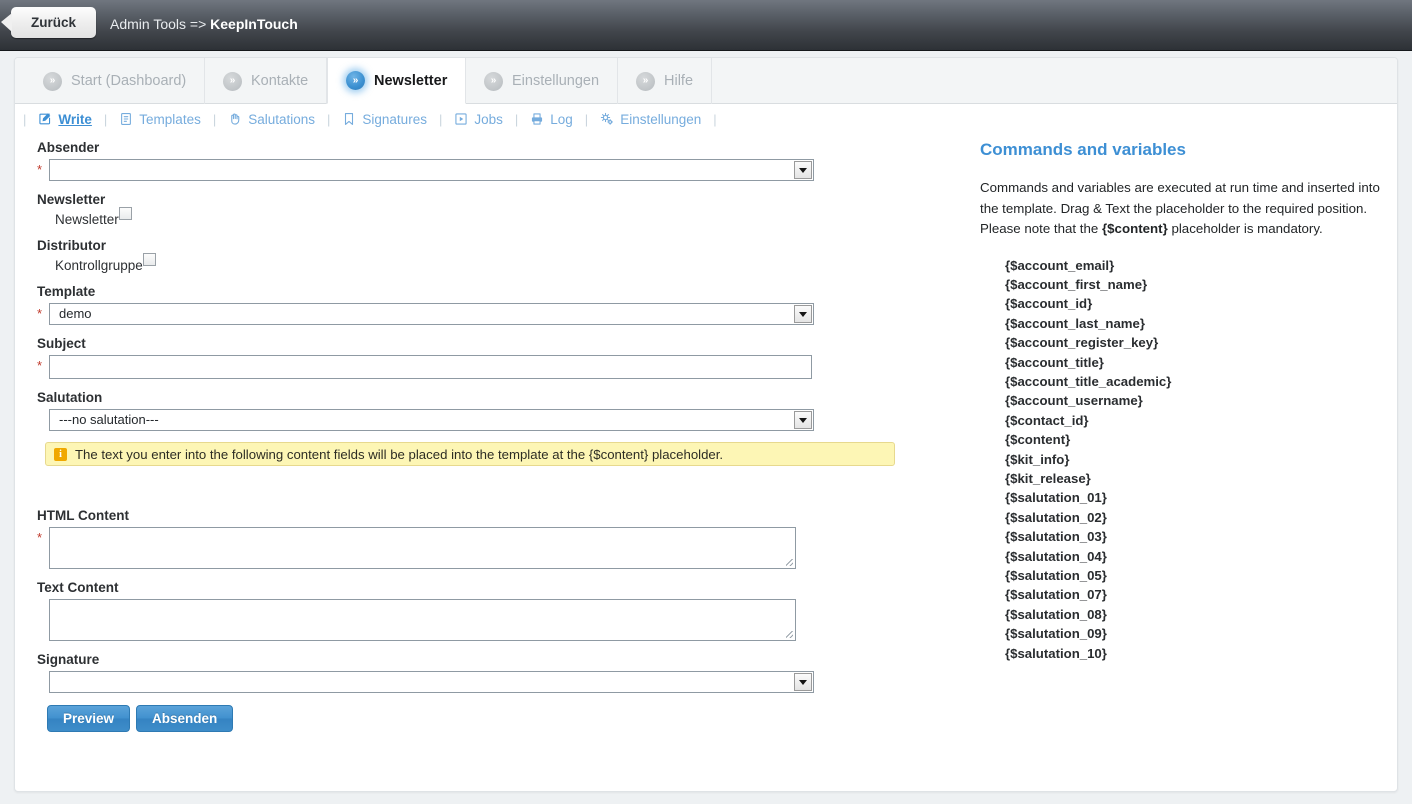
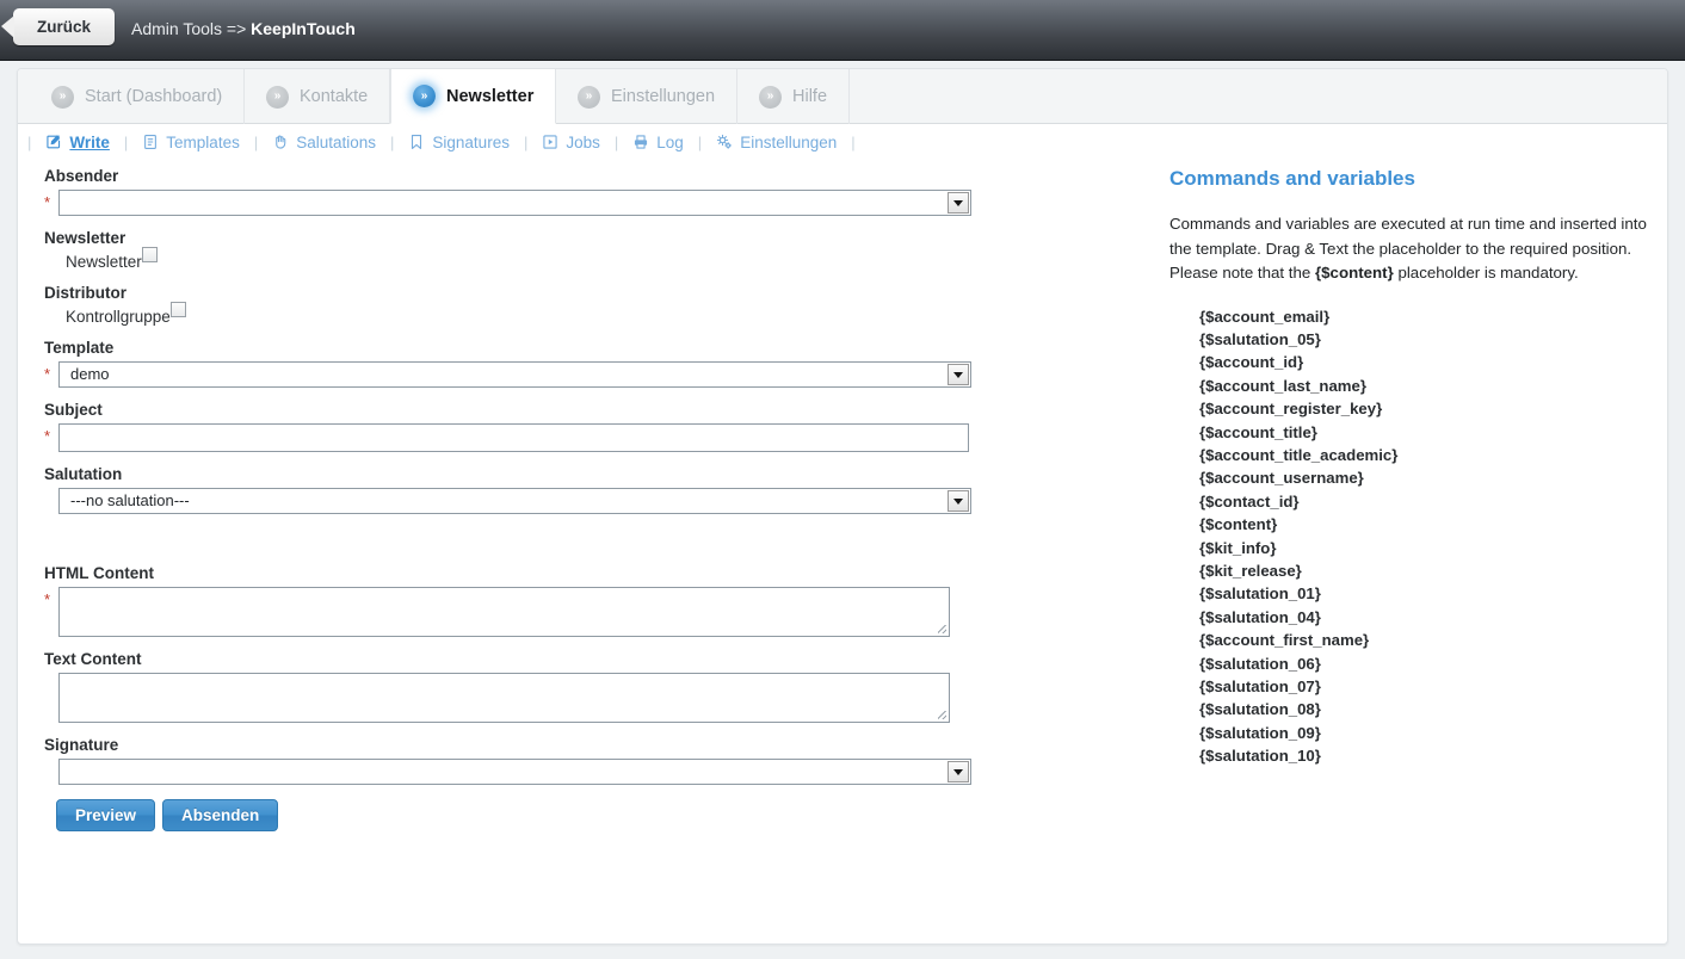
  Zurück
  Admin Tools => KeepInTouch
  »
  Start (Dashboard)
  »
  Kontakte
  »
  Newsletter
  »
  Einstellungen
  »
  Hilfe
  |
  Write
  |
  Templates
  |
  Salutations
  |
  Signatures
  |
  Jobs
  |
  Log
  |
  Einstellungen
  |
  Absender
  *
  Newsletter
  Newsletter
  Distributor
  Kontrollgruppe
  Template
  *
  demo
  Subject
  *
  Salutation
  ---no salutation---
- i
- The text you enter into the following content fields will be placed into the template at the {$content} placeholder.
  HTML Content
  *
  Text Content
  Signature
  Preview
  Absenden
  Commands and variables
  Commands and variables are executed at run time and inserted into the template. Drag & Text the placeholder to the required position. Please note that the {$content} placeholder is mandatory.
  {$account_email}
- {$account_first_name}
+ {$salutation_05}
  {$account_id}
  {$account_last_name}
  {$account_register_key}
  {$account_title}
  {$account_title_academic}
  {$account_username}
  {$contact_id}
  {$content}
  {$kit_info}
  {$kit_release}
  {$salutation_01}
- {$salutation_02}
- {$salutation_03}
  {$salutation_04}
- {$salutation_05}
+ {$account_first_name}
+ {$salutation_06}
  {$salutation_07}
  {$salutation_08}
  {$salutation_09}
  {$salutation_10}
